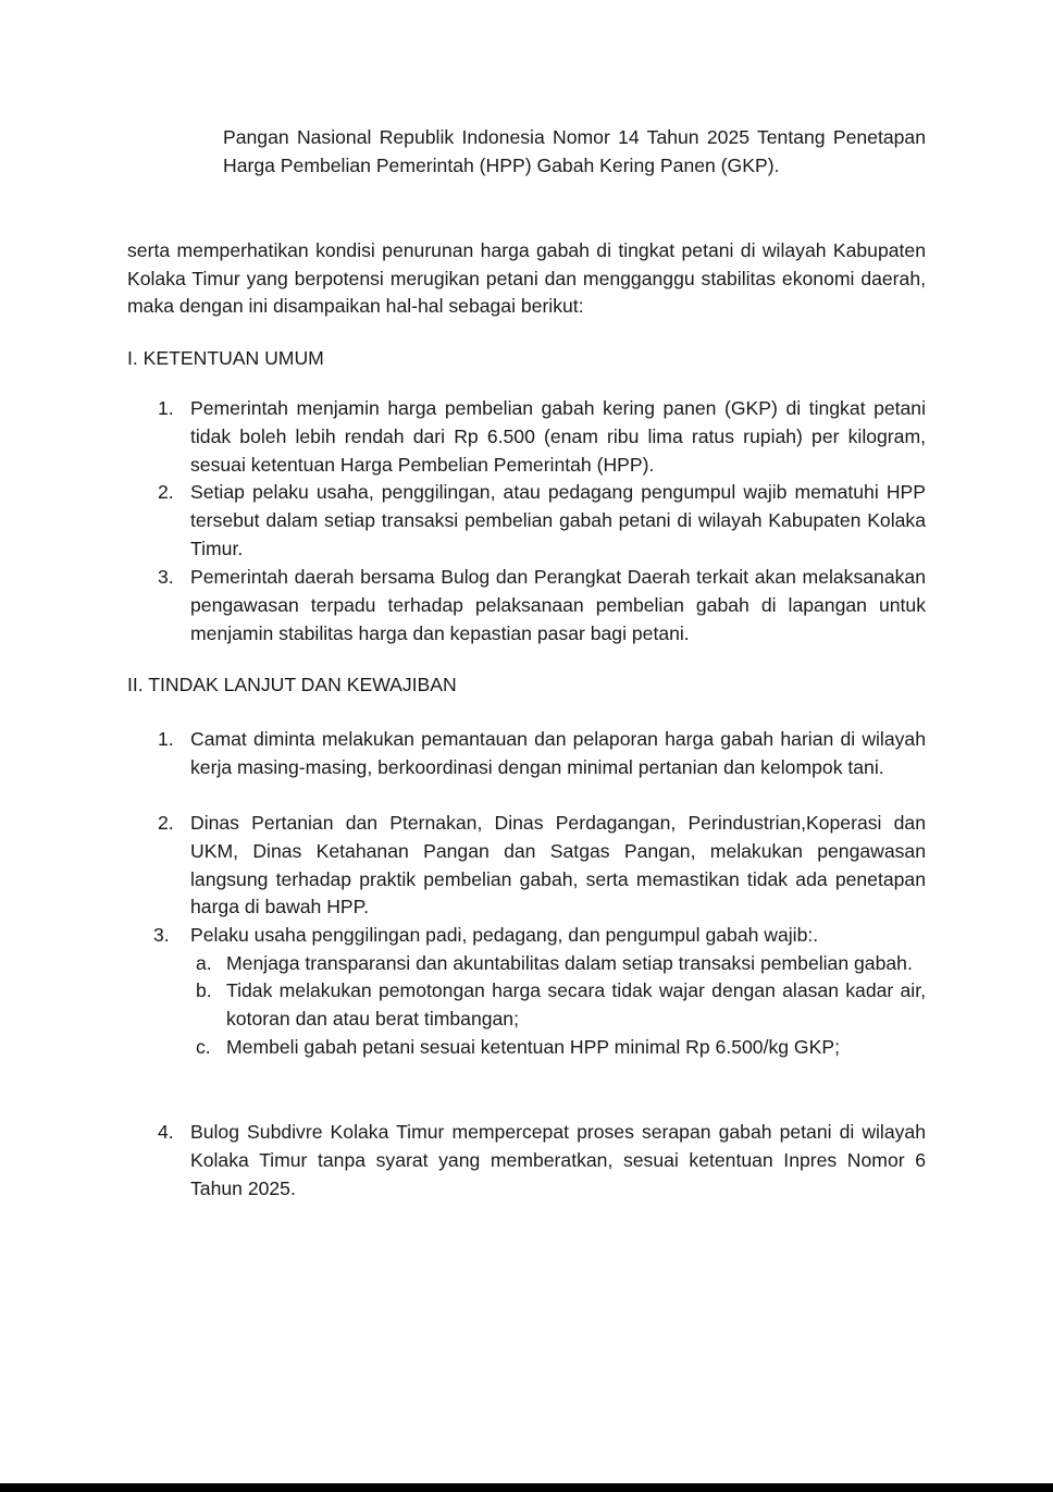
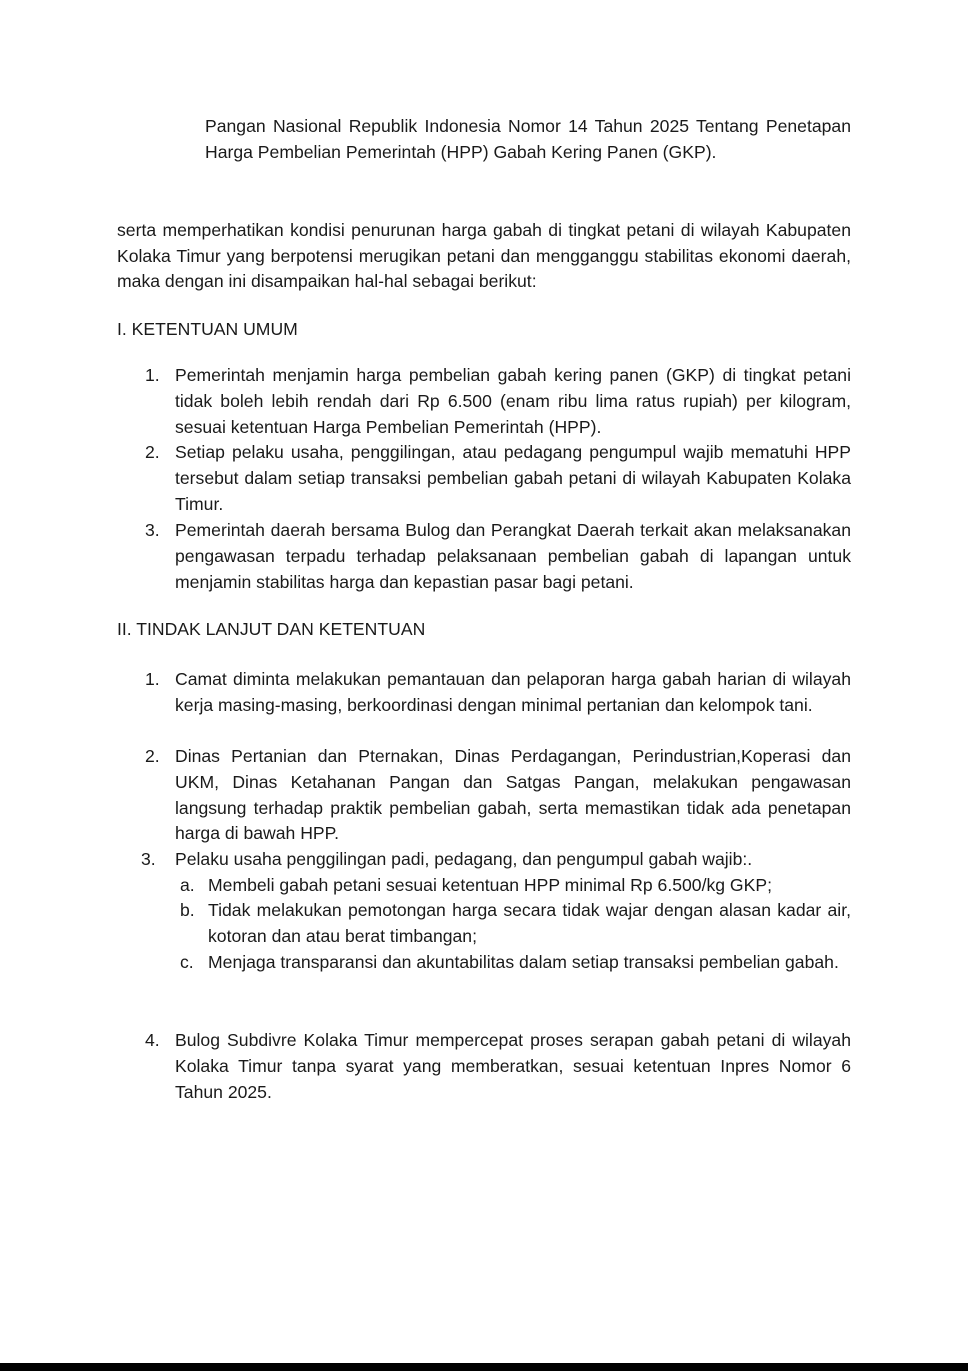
  Pangan Nasional Republik Indonesia Nomor 14 Tahun 2025 Tentang Penetapan Harga Pembelian Pemerintah (HPP) Gabah Kering Panen (GKP).
  serta memperhatikan kondisi penurunan harga gabah di tingkat petani di wilayah Kabupaten Kolaka Timur yang berpotensi merugikan petani dan mengganggu stabilitas ekonomi daerah, maka dengan ini disampaikan hal-hal sebagai berikut:
  I. KETENTUAN UMUM
  1.
  Pemerintah menjamin harga pembelian gabah kering panen (GKP) di tingkat petani tidak boleh lebih rendah dari Rp 6.500 (enam ribu lima ratus rupiah) per kilogram, sesuai ketentuan Harga Pembelian Pemerintah (HPP).
  2.
  Setiap pelaku usaha, penggilingan, atau pedagang pengumpul wajib mematuhi HPP tersebut dalam setiap transaksi pembelian gabah petani di wilayah Kabupaten Kolaka Timur.
  3.
  Pemerintah daerah bersama Bulog dan Perangkat Daerah terkait akan melaksanakan pengawasan terpadu terhadap pelaksanaan pembelian gabah di lapangan untuk menjamin stabilitas harga dan kepastian pasar bagi petani.
- II. TINDAK LANJUT DAN KEWAJIBAN
+ II. TINDAK LANJUT DAN KETENTUAN
  1.
  Camat diminta melakukan pemantauan dan pelaporan harga gabah harian di wilayah kerja masing-masing, berkoordinasi dengan minimal pertanian dan kelompok tani.
  2.
  Dinas Pertanian dan Pternakan, Dinas Perdagangan, Perindustrian,Koperasi dan UKM, Dinas Ketahanan Pangan dan Satgas Pangan, melakukan pengawasan langsung terhadap praktik pembelian gabah, serta memastikan tidak ada penetapan harga di bawah HPP.
  3.
  Pelaku usaha penggilingan padi, pedagang, dan pengumpul gabah wajib:.
  a.
- Menjaga transparansi dan akuntabilitas dalam setiap transaksi pembelian gabah.
+ Membeli gabah petani sesuai ketentuan HPP minimal Rp 6.500/kg GKP;
  b.
  Tidak melakukan pemotongan harga secara tidak wajar dengan alasan kadar air, kotoran dan atau berat timbangan;
  c.
- Membeli gabah petani sesuai ketentuan HPP minimal Rp 6.500/kg GKP;
+ Menjaga transparansi dan akuntabilitas dalam setiap transaksi pembelian gabah.
  4.
  Bulog Subdivre Kolaka Timur mempercepat proses serapan gabah petani di wilayah Kolaka Timur tanpa syarat yang memberatkan, sesuai ketentuan Inpres Nomor 6 Tahun 2025.
